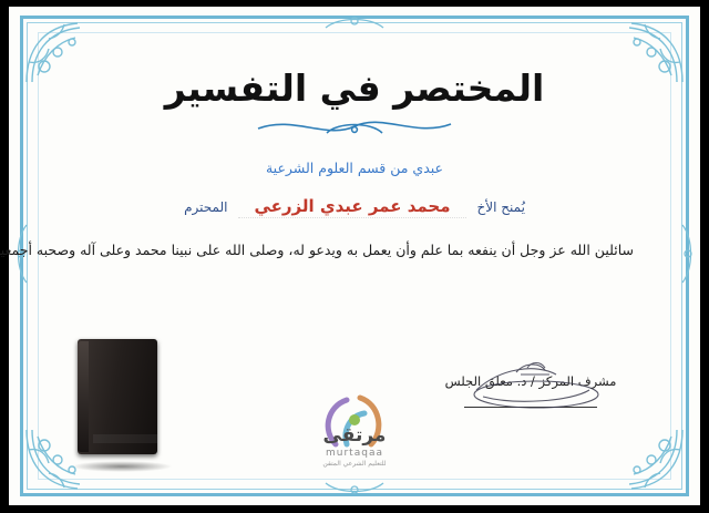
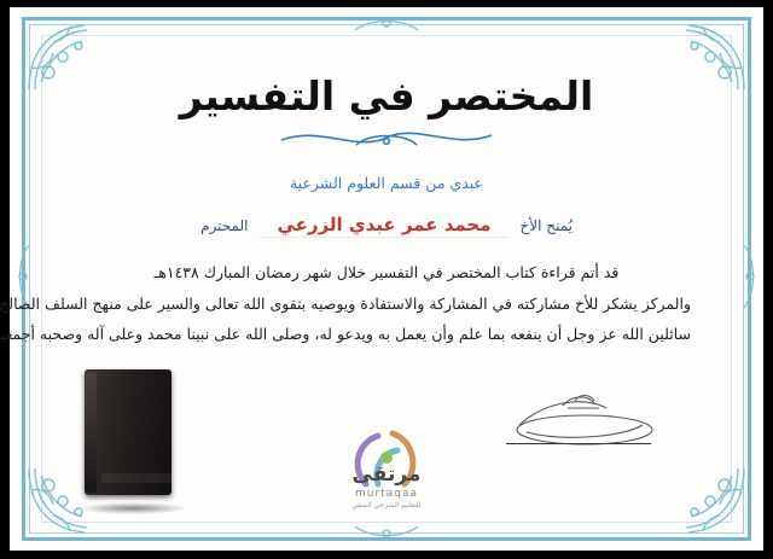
  المختصر في التفسير
  عبدي من قسم العلوم الشرعية
  يُمنح الأخ
  محمد عمر عبدي الزرعي
  المحترم
+ قد أتم قراءة كتاب المختصر في التفسير خلال شهر رمضان المبارك ١٤٣٨هـ
+ والمركز يشكر للأخ مشاركته في المشاركة والاستفادة ويوصيه بتقوى الله تعالى والسير على منهج السلف الصالح
  سائلين الله عز وجل أن ينفعه بما علم وأن يعمل به ويدعو له، وصلى الله على نبينا محمد وعلى آله وصحبه أجمعي
- مشرف المركز / د. معلق الجلس
  مرتقى
  murtaqaa
